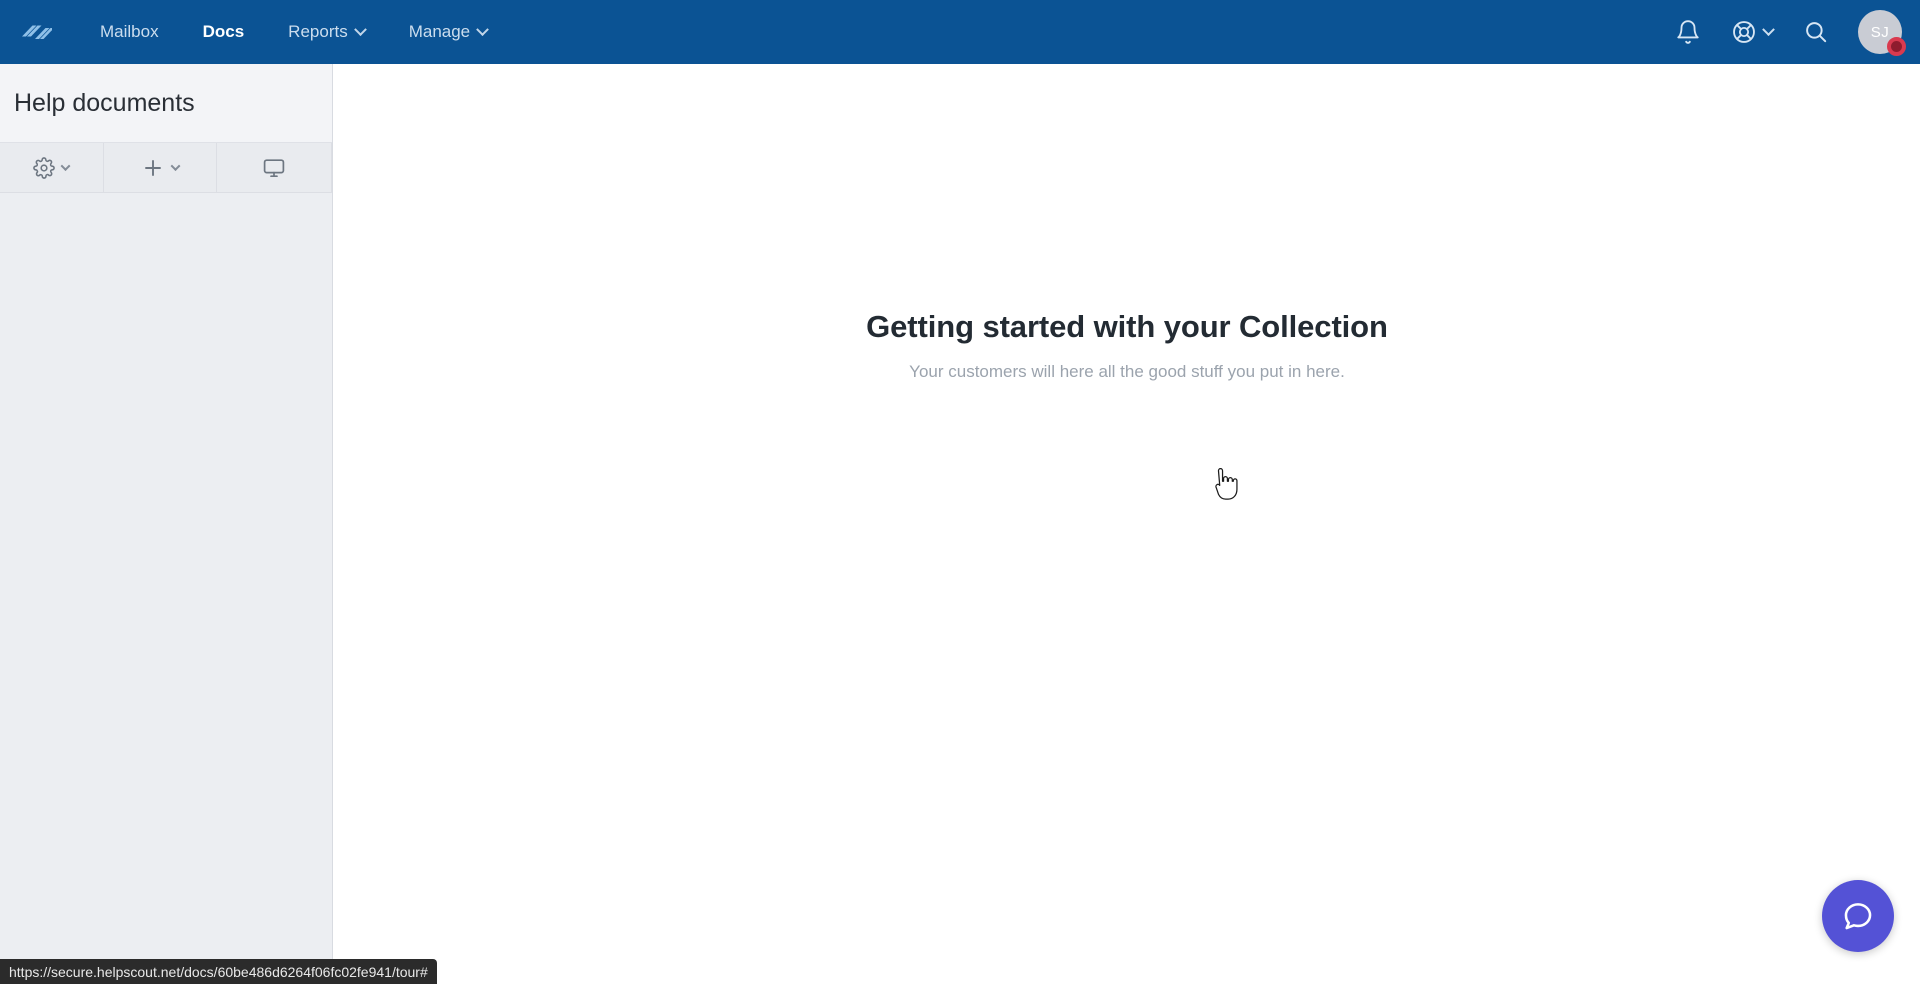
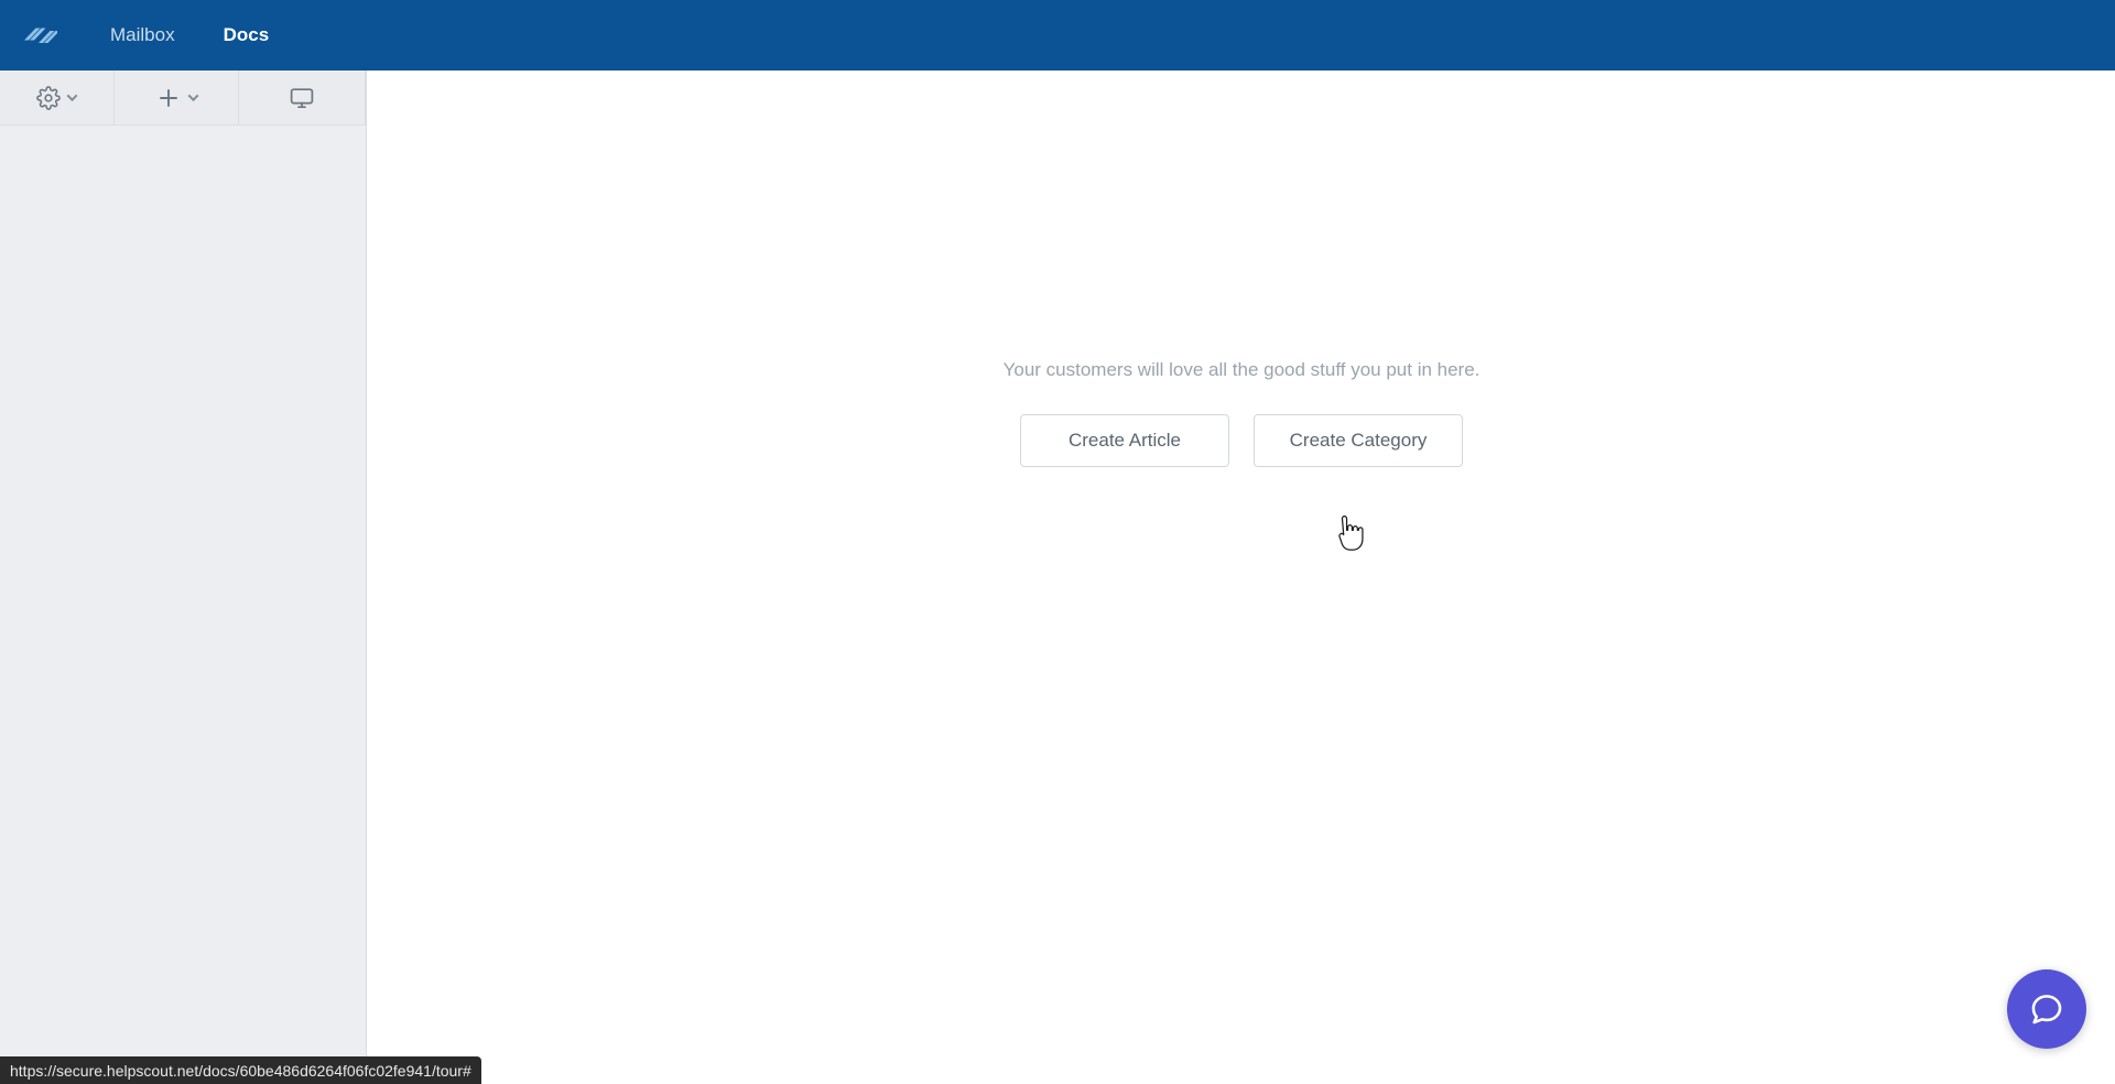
  Mailbox
  Docs
- Reports
- Manage
- SJ
- Help documents
- Getting started with your Collection
- Your customers will here all the good stuff you put in here.
+ Your customers will love all the good stuff you put in here.
+ Create Article
+ Create Category
  https://secure.helpscout.net/docs/60be486d6264f06fc02fe941/tour#
